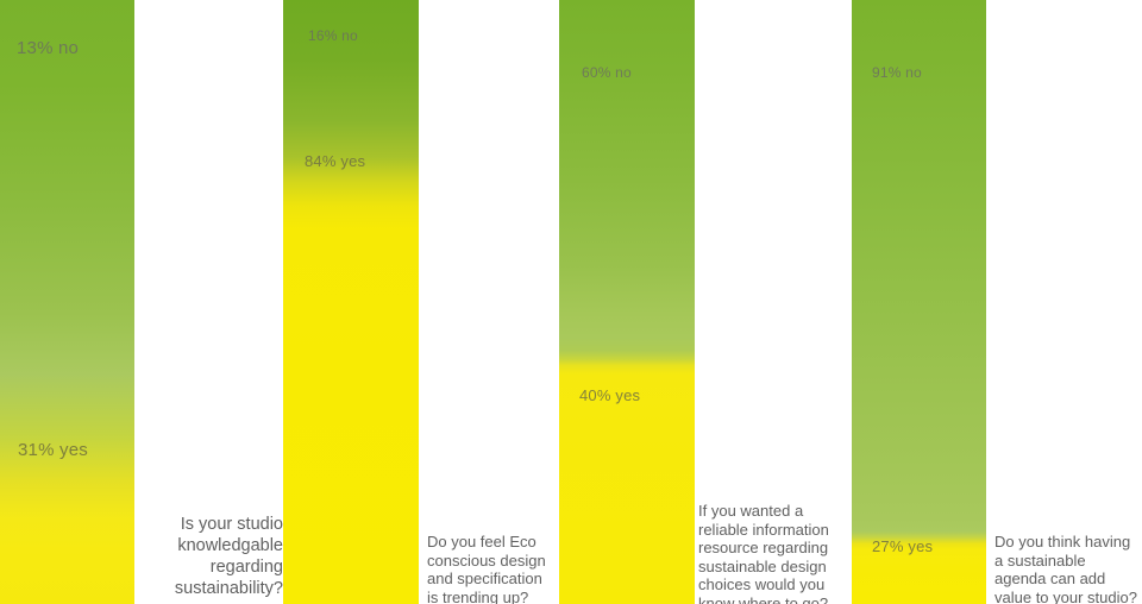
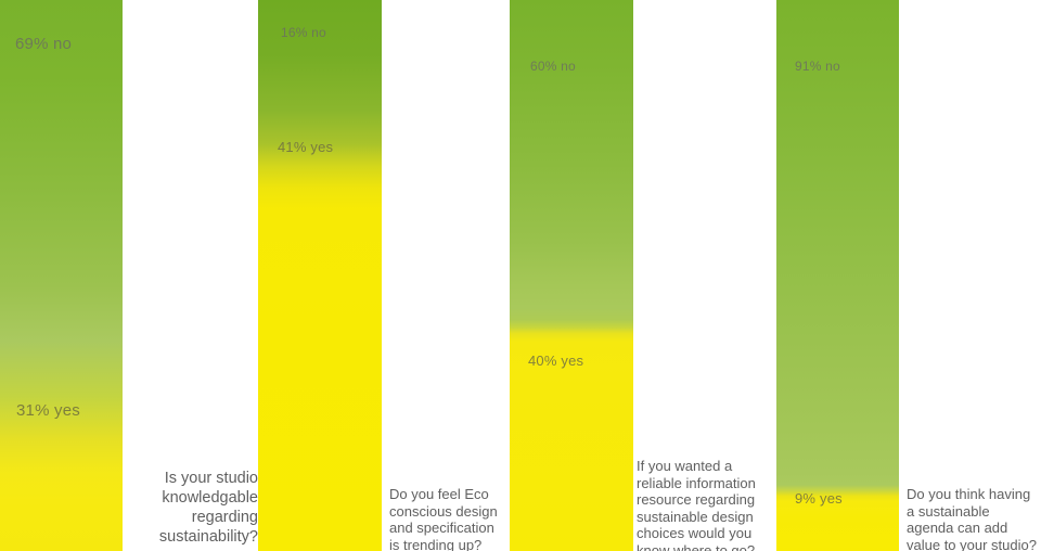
- 13% no
+ 69% no
  31% yes
  Is your studio
  knowledgable
  regarding
  sustainability?
  16% no
- 84% yes
+ 41% yes
  Do you feel Eco
  conscious design
  and specification
  is trending up?
  60% no
  40% yes
  If you wanted a
  reliable information
  resource regarding
  sustainable design
  choices would you
  know where to go?
  91% no
- 27% yes
+ 9% yes
  Do you think having
  a sustainable
  agenda can add
  value to your studio?
